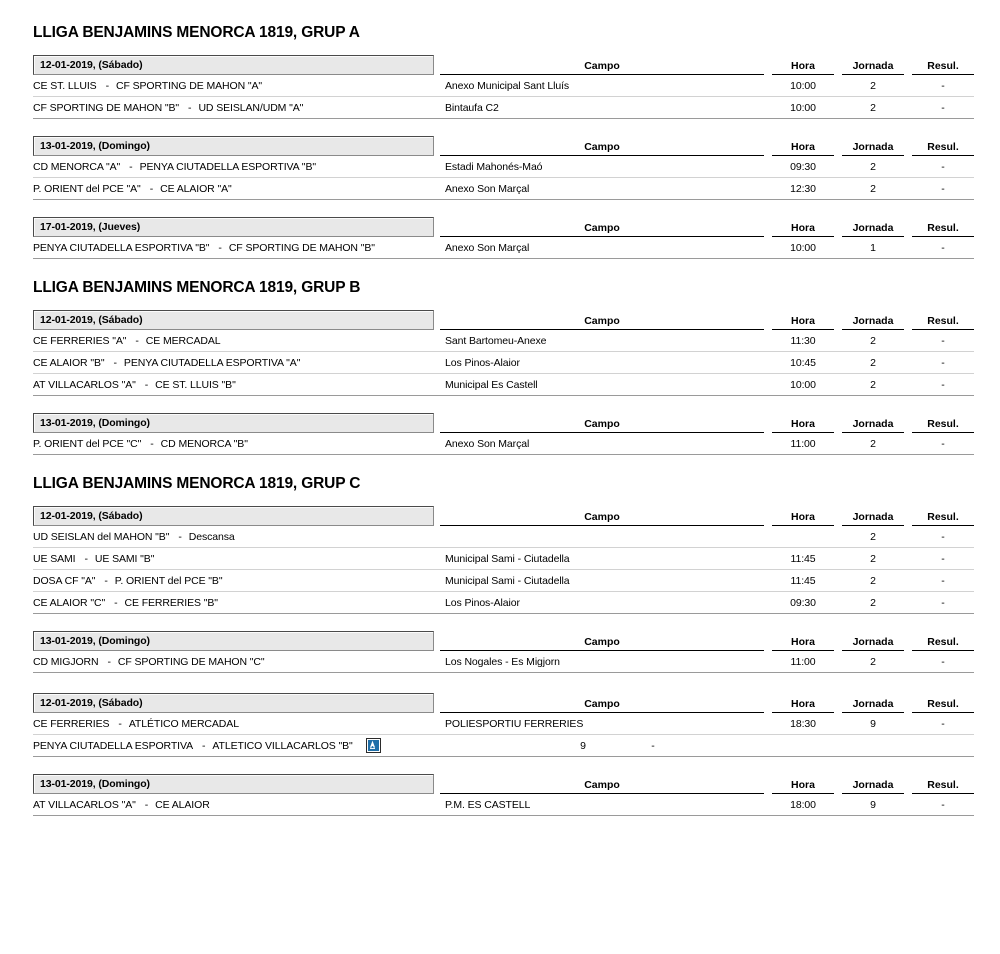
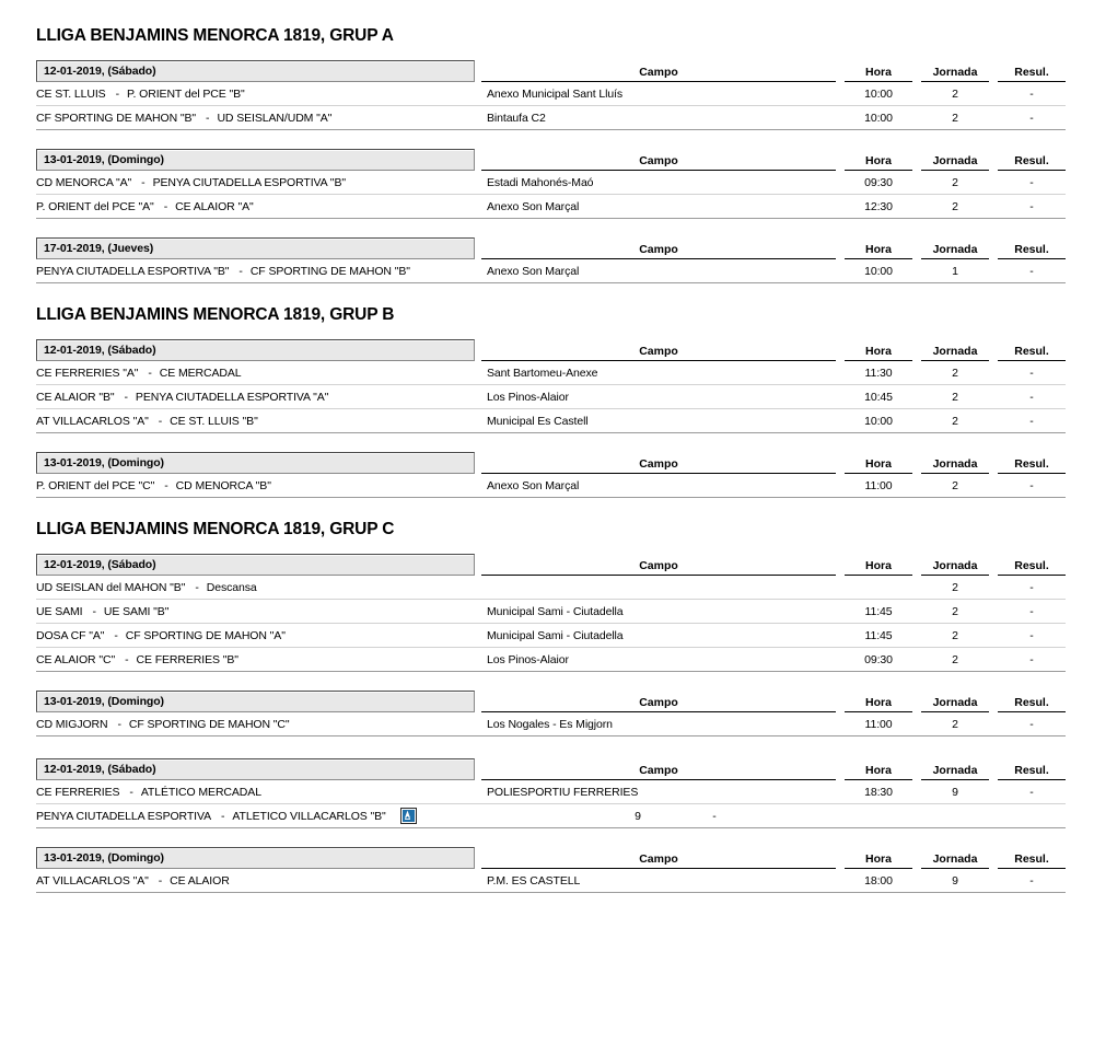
  LLIGA BENJAMINS MENORCA 1819, GRUP A
  12-01-2019, (Sábado)
  Campo
  Hora
  Jornada
  Resul.
  CE ST. LLUIS
  -
- CF SPORTING DE MAHON "A"
+ P. ORIENT del PCE "B"
  Anexo Municipal Sant Lluís
  10:00
  2
  -
  CF SPORTING DE MAHON "B"
  -
  UD SEISLAN/UDM "A"
  Bintaufa C2
  10:00
  2
  -
  13-01-2019, (Domingo)
  Campo
  Hora
  Jornada
  Resul.
  CD MENORCA "A"
  -
  PENYA CIUTADELLA ESPORTIVA "B"
  Estadi Mahonés-Maó
  09:30
  2
  -
  P. ORIENT del PCE "A"
  -
  CE ALAIOR "A"
  Anexo Son Marçal
  12:30
  2
  -
  17-01-2019, (Jueves)
  Campo
  Hora
  Jornada
  Resul.
  PENYA CIUTADELLA ESPORTIVA "B"
  -
  CF SPORTING DE MAHON "B"
  Anexo Son Marçal
  10:00
  1
  -
  LLIGA BENJAMINS MENORCA 1819, GRUP B
  12-01-2019, (Sábado)
  Campo
  Hora
  Jornada
  Resul.
  CE FERRERIES "A"
  -
  CE MERCADAL
  Sant Bartomeu-Anexe
  11:30
  2
  -
  CE ALAIOR "B"
  -
  PENYA CIUTADELLA ESPORTIVA "A"
  Los Pinos-Alaior
  10:45
  2
  -
  AT VILLACARLOS "A"
  -
  CE ST. LLUIS "B"
  Municipal Es Castell
  10:00
  2
  -
  13-01-2019, (Domingo)
  Campo
  Hora
  Jornada
  Resul.
  P. ORIENT del PCE "C"
  -
  CD MENORCA "B"
  Anexo Son Marçal
  11:00
  2
  -
  LLIGA BENJAMINS MENORCA 1819, GRUP C
  12-01-2019, (Sábado)
  Campo
  Hora
  Jornada
  Resul.
  UD SEISLAN del MAHON "B"
  -
  Descansa
  2
  -
  UE SAMI
  -
  UE SAMI "B"
  Municipal Sami - Ciutadella
  11:45
  2
  -
  DOSA CF "A"
  -
- P. ORIENT del PCE "B"
+ CF SPORTING DE MAHON "A"
  Municipal Sami - Ciutadella
  11:45
  2
  -
  CE ALAIOR "C"
  -
  CE FERRERIES "B"
  Los Pinos-Alaior
  09:30
  2
  -
  13-01-2019, (Domingo)
  Campo
  Hora
  Jornada
  Resul.
  CD MIGJORN
  -
  CF SPORTING DE MAHON "C"
  Los Nogales - Es Migjorn
  11:00
  2
  -
  12-01-2019, (Sábado)
  Campo
  Hora
  Jornada
  Resul.
  CE FERRERIES
  -
  ATLÉTICO MERCADAL
  POLIESPORTIU FERRERIES
  18:30
  9
  -
  PENYA CIUTADELLA ESPORTIVA
  -
  ATLETICO VILLACARLOS "B"
  9
  -
  13-01-2019, (Domingo)
  Campo
  Hora
  Jornada
  Resul.
  AT VILLACARLOS "A"
  -
  CE ALAIOR
  P.M. ES CASTELL
  18:00
  9
  -
